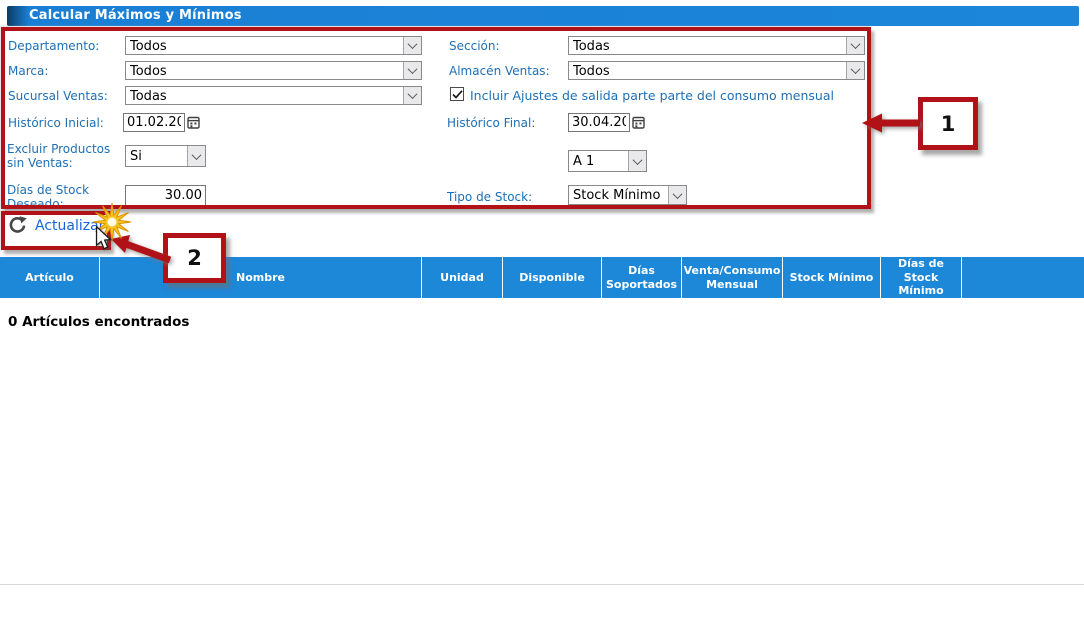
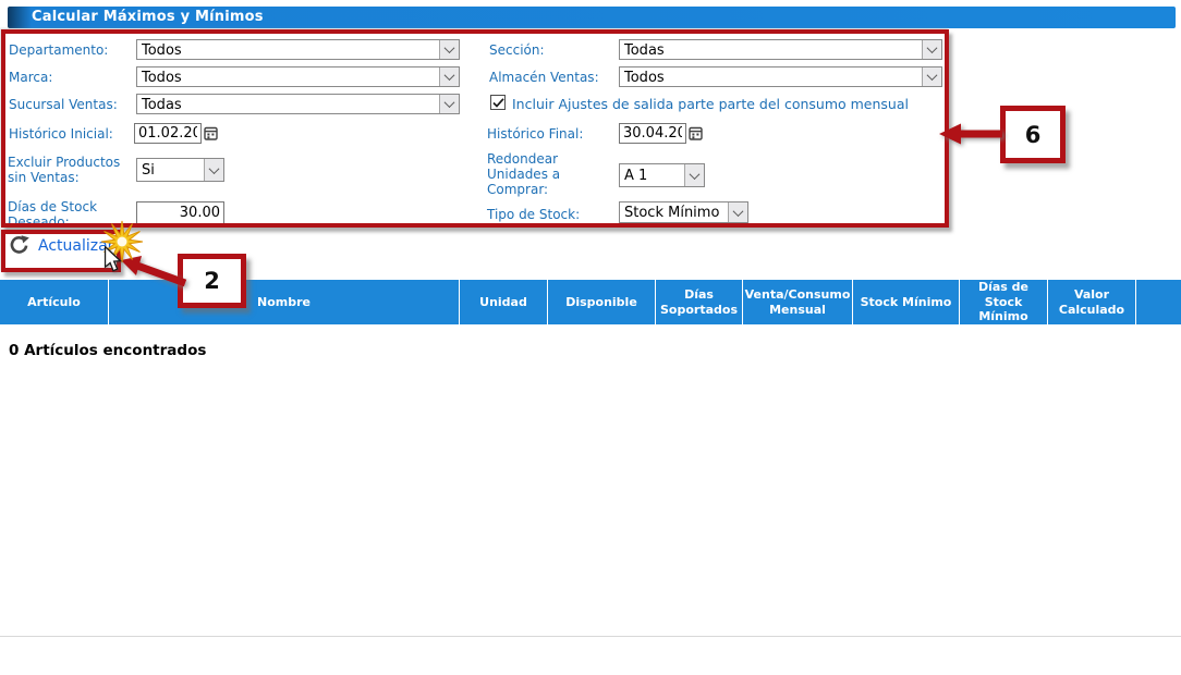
  Calcular Máximos y Mínimos
  Departamento:
  Todos
  Sección:
  Todas
  Marca:
  Todos
  Almacén Ventas:
  Todos
  Sucursal Ventas:
  Todas
  Incluir Ajustes de salida parte parte del consumo mensual
  Histórico Inicial:
  01.02.20
  Histórico Final:
  30.04.20
  Excluir Productos sin Ventas:
  Si
+ Redondear Unidades a Comprar:
  A 1
  Días de Stock Deseado:
  30.00
  Tipo de Stock:
  Stock Mínimo
  Actualizar
  Artículo
  Nombre
  Unidad
  Disponible
  Días Soportados
  Venta/Consumo Mensual
  Stock Mínimo
  Días de Stock Mínimo
+ Valor Calculado
  0 Artículos encontrados
- 1
+ 6
  2
